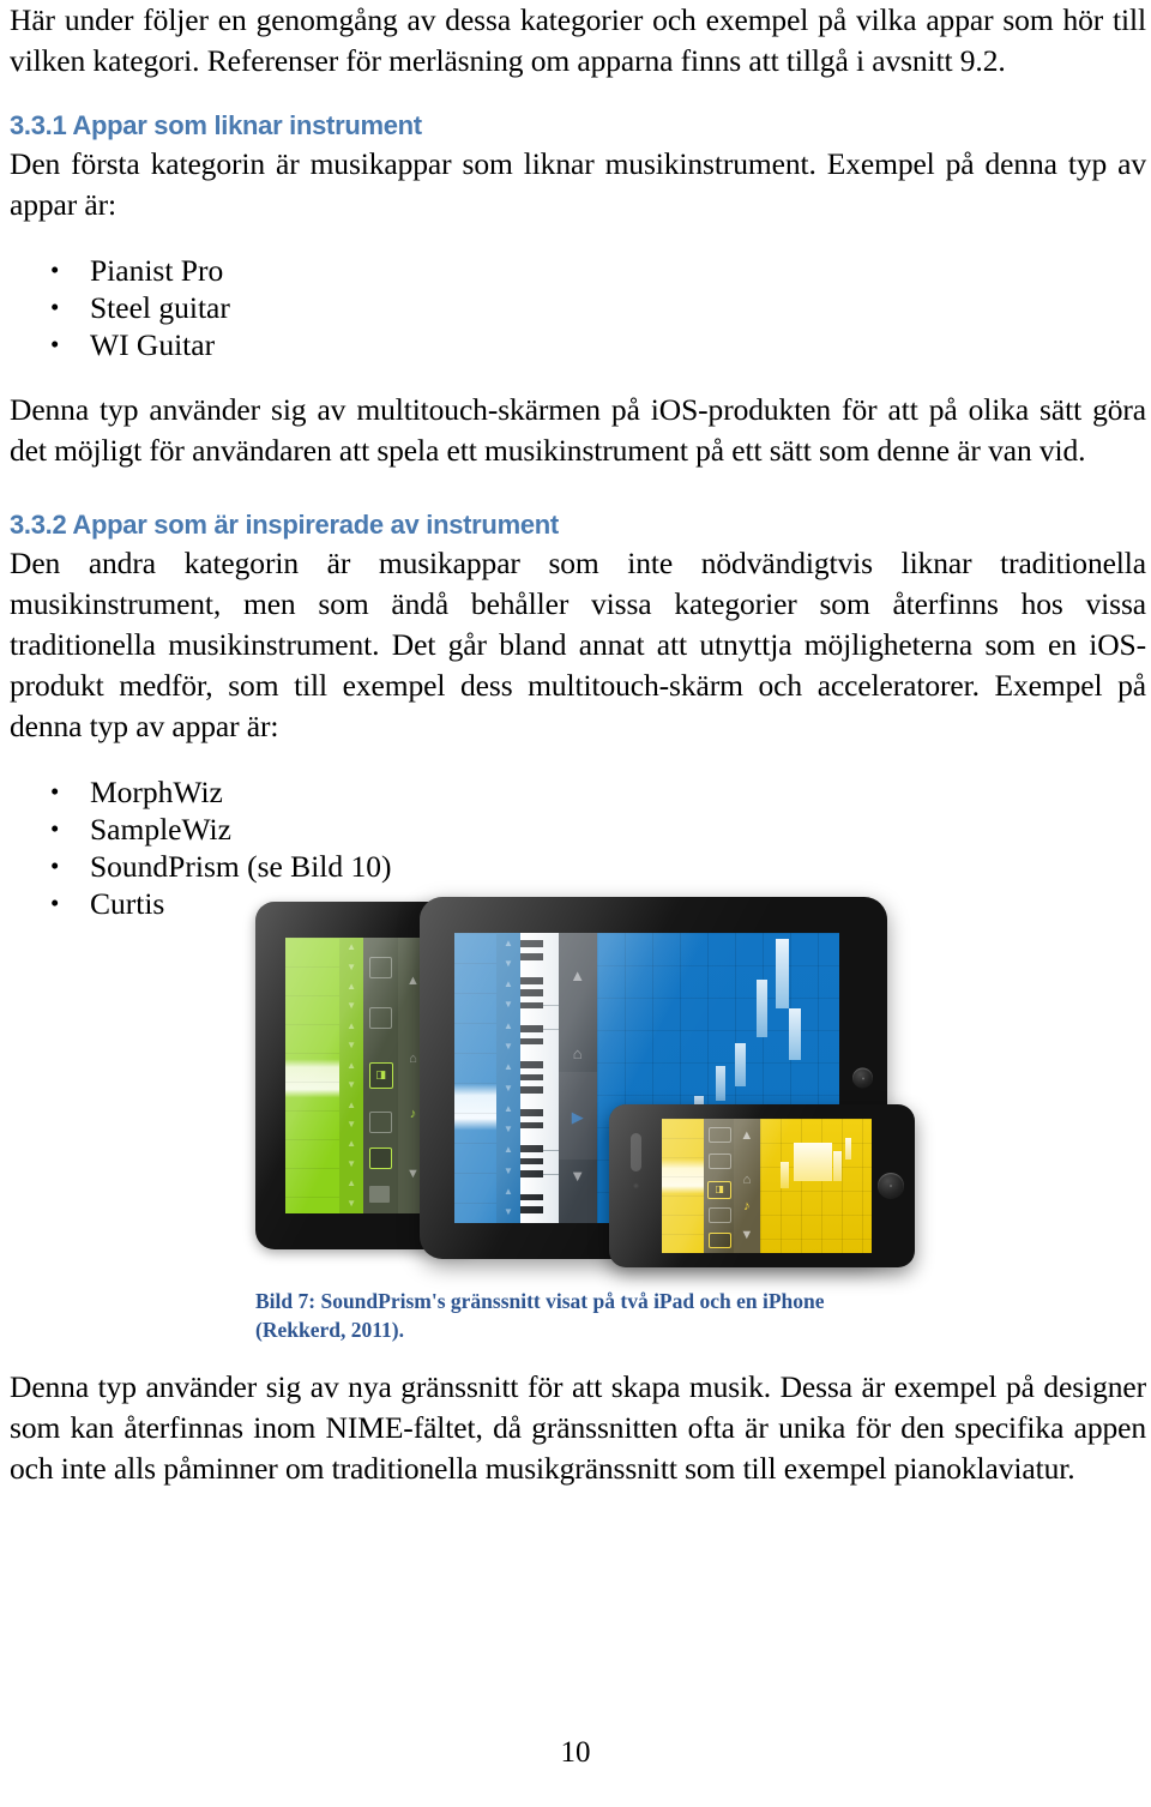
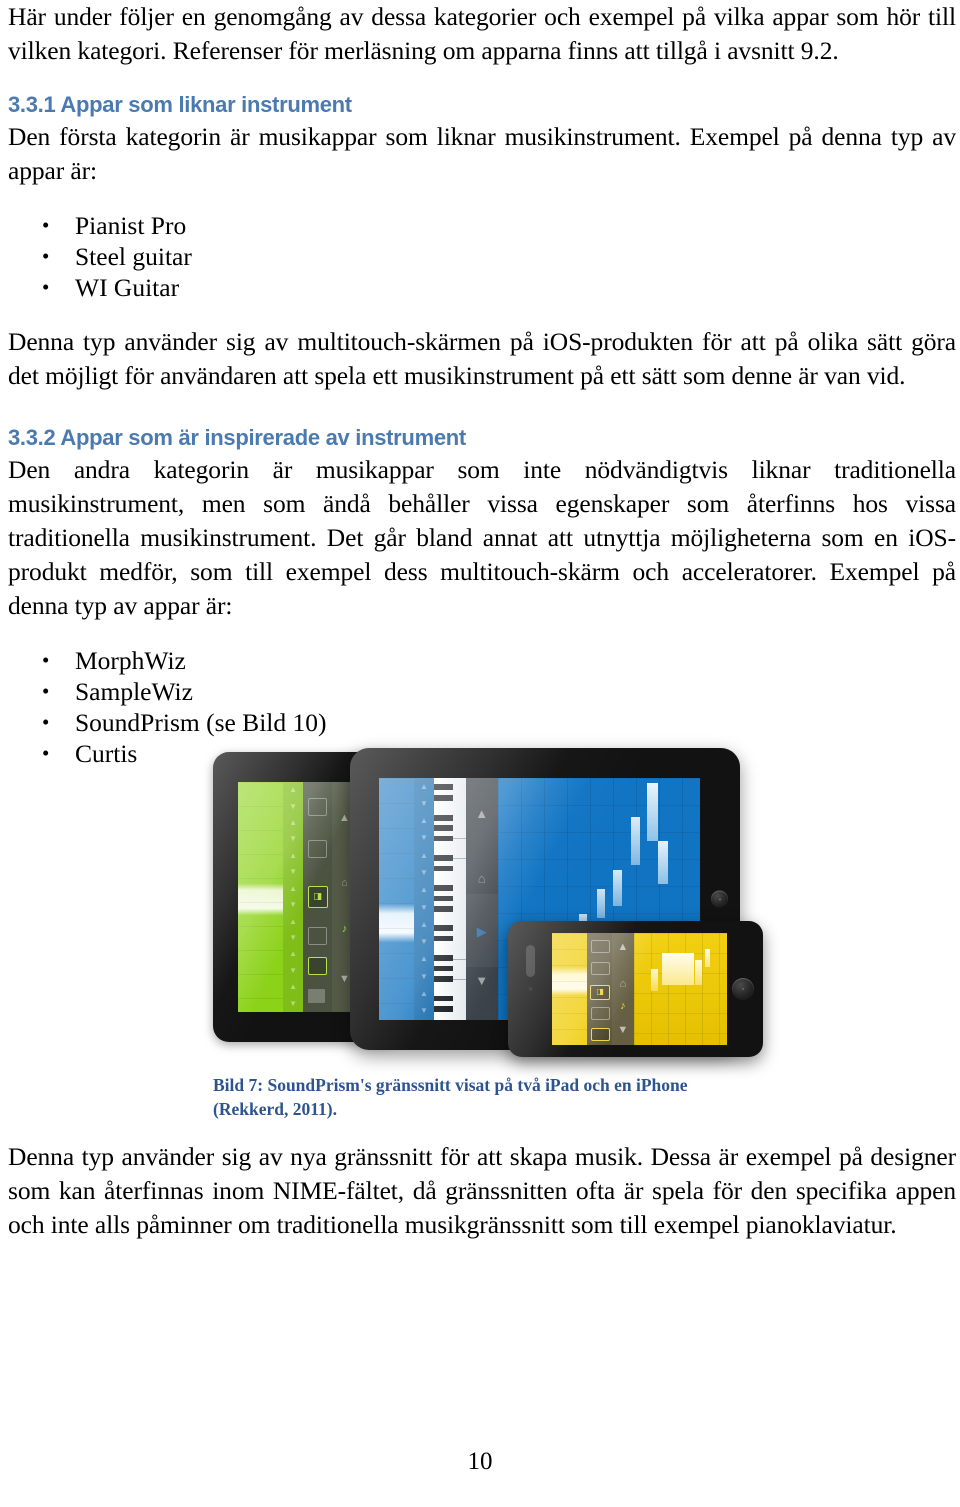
  Här under följer en genomgång av dessa kategorier och exempel på vilka appar som hör till vilken kategori. Referenser för merläsning om apparna finns att tillgå i avsnitt 9.2.
  3.3.1 Appar som liknar instrument
  Den första kategorin är musikappar som liknar musikinstrument. Exempel på denna typ av appar är:
  •
  Pianist Pro
  •
  Steel guitar
  •
  WI Guitar
  Denna typ använder sig av multitouch-skärmen på iOS-produkten för att på olika sätt göra det möjligt för användaren att spela ett musikinstrument på ett sätt som denne är van vid.
  3.3.2 Appar som är inspirerade av instrument
- Den andra kategorin är musikappar som inte nödvändigtvis liknar traditionella musikinstrument, men som ändå behåller vissa kategorier som återfinns hos vissa traditionella musikinstrument. Det går bland annat att utnyttja möjligheterna som en iOS-produkt medför, som till exempel dess multitouch-skärm och acceleratorer. Exempel på denna typ av appar är:
+ Den andra kategorin är musikappar som inte nödvändigtvis liknar traditionella musikinstrument, men som ändå behåller vissa egenskaper som återfinns hos vissa traditionella musikinstrument. Det går bland annat att utnyttja möjligheterna som en iOS-produkt medför, som till exempel dess multitouch-skärm och acceleratorer. Exempel på denna typ av appar är:
  •
  MorphWiz
  •
  SampleWiz
  •
  SoundPrism (se Bild 10)
  •
  Curtis
  Bild 7: SoundPrism's gränssnitt visat på två iPad och en iPhone (Rekkerd, 2011).
- Denna typ använder sig av nya gränssnitt för att skapa musik. Dessa är exempel på designer som kan återfinnas inom NIME-fältet, då gränssnitten ofta är unika för den specifika appen och inte alls påminner om traditionella musikgränssnitt som till exempel pianoklaviatur.
+ Denna typ använder sig av nya gränssnitt för att skapa musik. Dessa är exempel på designer som kan återfinnas inom NIME-fältet, då gränssnitten ofta är spela för den specifika appen och inte alls påminner om traditionella musikgränssnitt som till exempel pianoklaviatur.
  10
